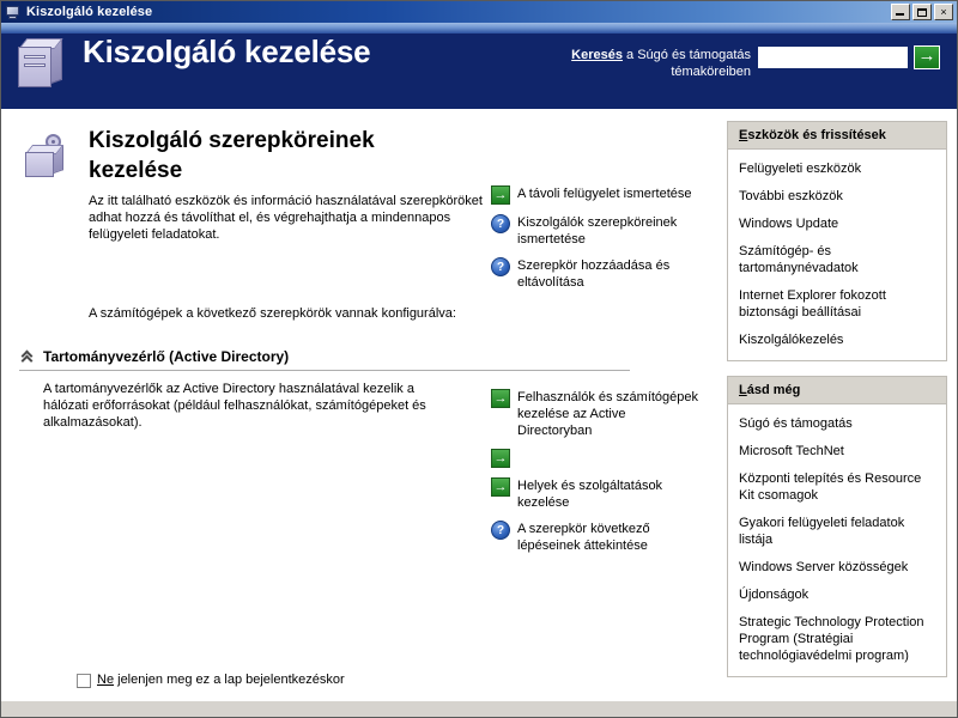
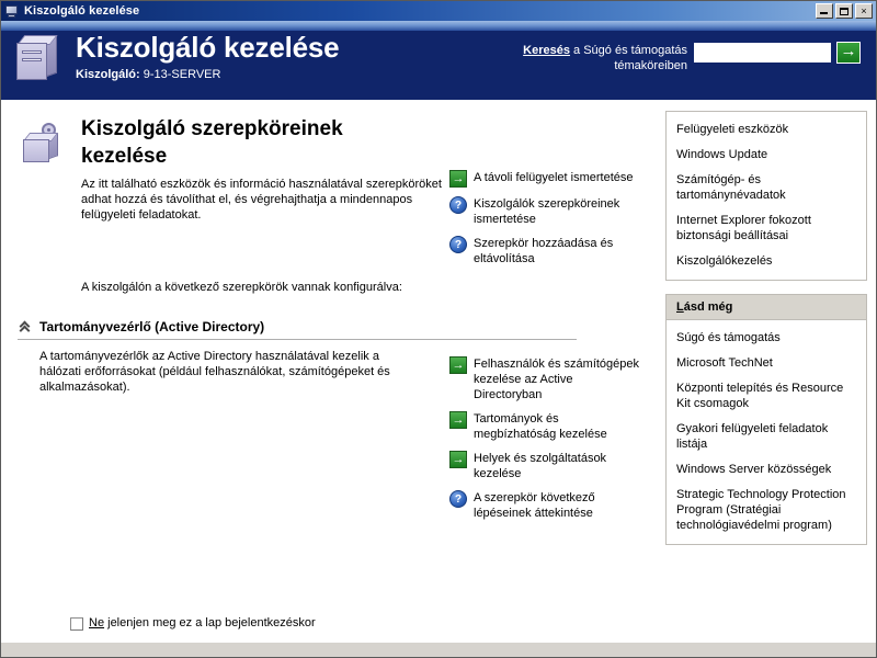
  Kiszolgáló kezelése
  ×
  Kiszolgáló kezelése
+ Kiszolgáló: 9-13-SERVER
  Keresés a Súgó és támogatás témaköreiben
  Kiszolgáló szerepköreinek kezelése
  Az itt található eszközök és információ használatával szerepköröket adhat hozzá és távolíthat el, és végrehajthatja a mindennapos felügyeleti feladatokat.
- A számítógépek a következő szerepkörök vannak konfigurálva:
+ A kiszolgálón a következő szerepkörök vannak konfigurálva:
  Tartományvezérlő (Active Directory)
  A tartományvezérlők az Active Directory használatával kezelik a hálózati erőforrásokat (például felhasználókat, számítógépeket és alkalmazásokat).
  A távoli felügyelet ismertetése
  Kiszolgálók szerepköreinek ismertetése
  Szerepkör hozzáadása és eltávolítása
  Felhasználók és számítógépek kezelése az Active Directoryban
+ Tartományok és megbízhatóság kezelése
  Helyek és szolgáltatások kezelése
  A szerepkör következő lépéseinek áttekintése
  Ne jelenjen meg ez a lap bejelentkezéskor
- Eszközök és frissítések
  Felügyeleti eszközök
- További eszközök
  Windows Update
  Számítógép- és tartománynévadatok
  Internet Explorer fokozott biztonsági beállításai
  Kiszolgálókezelés
  Lásd még
  Súgó és támogatás
  Microsoft TechNet
  Központi telepítés és Resource Kit csomagok
  Gyakori felügyeleti feladatok listája
  Windows Server közösségek
- Újdonságok
  Strategic Technology Protection Program (Stratégiai technológiavédelmi program)
